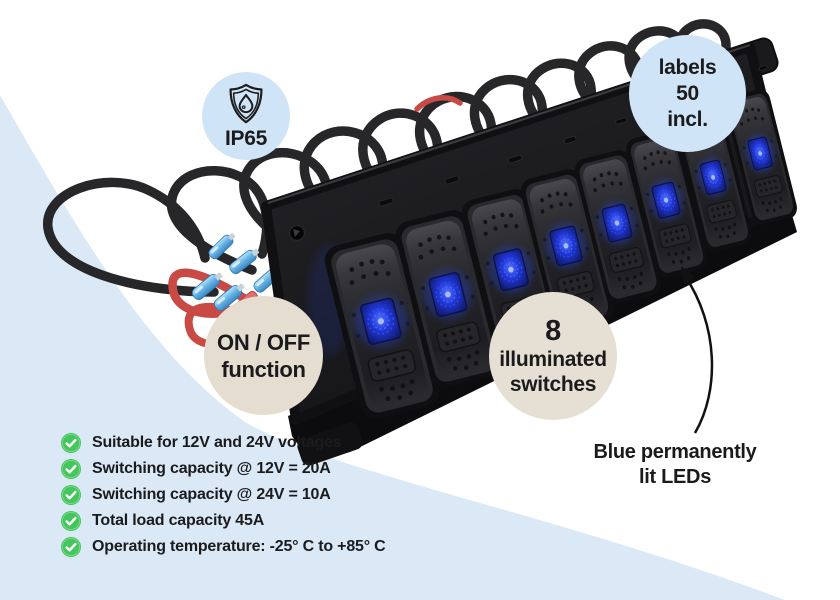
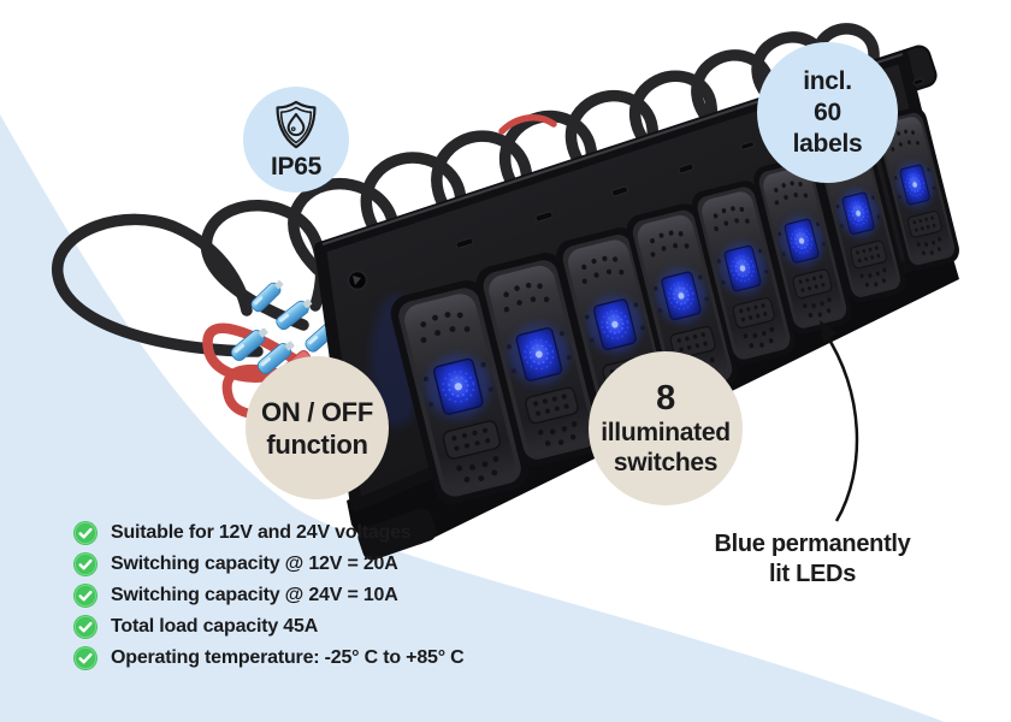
  IP65
- labels
+ incl.
- 50
+ 60
- incl.
+ labels
  ON / OFF
  function
  8
  illuminated
  switches
  Blue permanently
  lit LEDs
  Suitable for 12V and 24V voltages
  Switching capacity @ 12V = 20A
  Switching capacity @ 24V = 10A
  Total load capacity 45A
  Operating temperature: -25° C to +85° C
